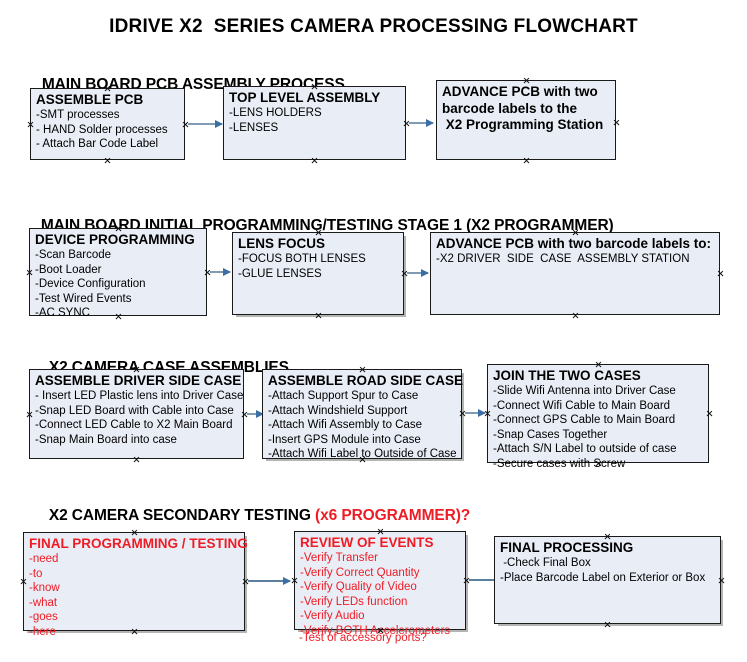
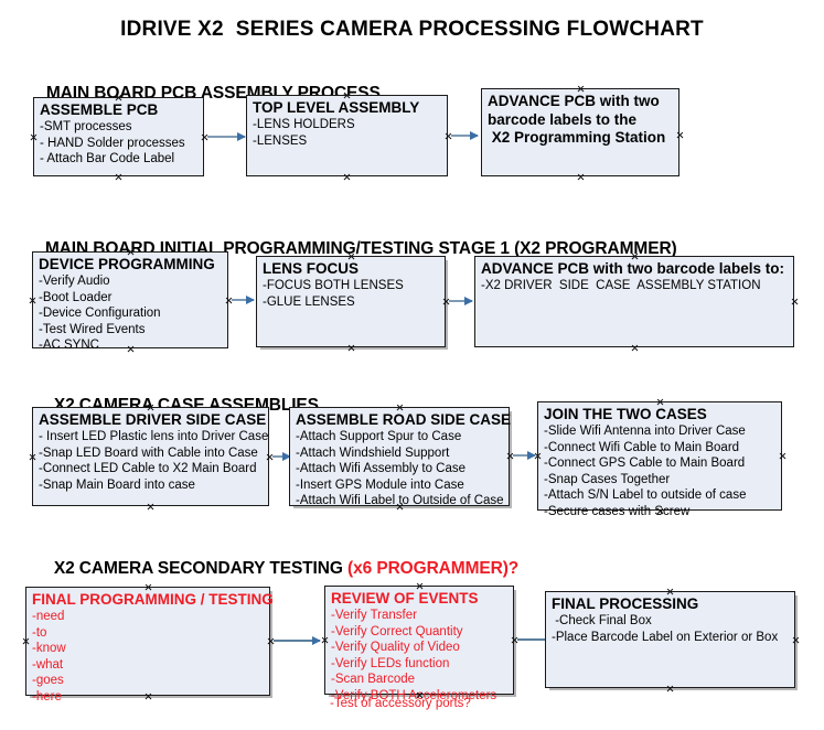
  IDRIVE X2 SERIES CAMERA PROCESSING FLOWCHART
  MAIN BOARD PCB ASSEMBLY PROCESS
  ASSEMBLE PCB
  -SMT processes
  - HAND Solder processes
  - Attach Bar Code Label
  TOP LEVEL ASSEMBLY
  -LENS HOLDERS
  -LENSES
  ADVANCE PCB with two
  barcode labels to the
  X2 Programming Station
  MAIN BOARD INITIAL PROGRAMMING/TESTING STAGE 1 (X2 PROGRAMMER)
  DEVICE PROGRAMMING
- -Scan Barcode
+ -Verify Audio
  -Boot Loader
  -Device Configuration
  -Test Wired Events
  -AC SYNC
  LENS FOCUS
  -FOCUS BOTH LENSES
  -GLUE LENSES
  ADVANCE PCB with two barcode labels to:
  -X2 DRIVER SIDE CASE ASSEMBLY STATION
  X2 CAMER CASE ASSEMBLIES
  ASSEMBLE DRIVER SIDE CASE
  - Insert LED Plastic lens into Driver Case
  -Snap LED Board with Cable into Case
  -Connect LED Cable to X2 Main Board
  -Snap Main Board into case
  ASSEMBLE ROAD SIDE CASE
  -Attach Support Spur to Case
  -Attach Windshield Support
  -Attach Wifi Assembly to Case
  -Insert GPS Module into Case
  -Attach Wifi Label to Outside of Case
  JOIN THE TWO CASES
  -Slide Wifi Antenna into Driver Case
  -Connect Wifi Cable to Main Board
  -Connect GPS Cable to Main Board
  -Snap Cases Together
  -Attach S/N Label to outside of case
  -Secure cases withcrew
  X2 CAMERA SECONDARY TESTING (x6 PROGRAMMER)?
  FINAL PROGRAMMING / TESTING
  -need
  -to
  -know
  -what
  -goes
  -here
  REVIEW OF EVENTS
  -Verify Transfer
  -Verify Correct Quantity
  -Verify Quality of Video
  -Verify LEDs function
- -Verify Audio
+ -Scan Barcode
  -Verify BOTH Acelerometers
  -Test of accessory ports?
  FINAL PROCESSING
  -Check Final Box
  -Place Barcode Label on Exterior or Box
